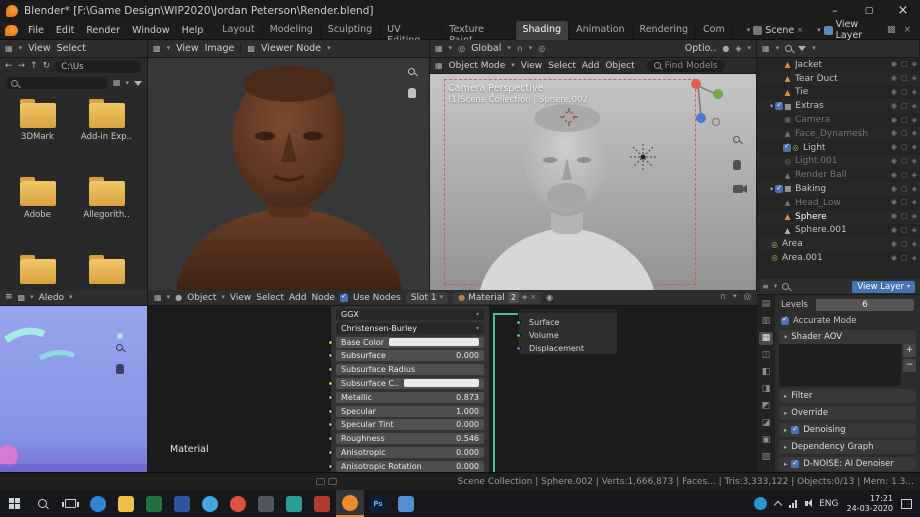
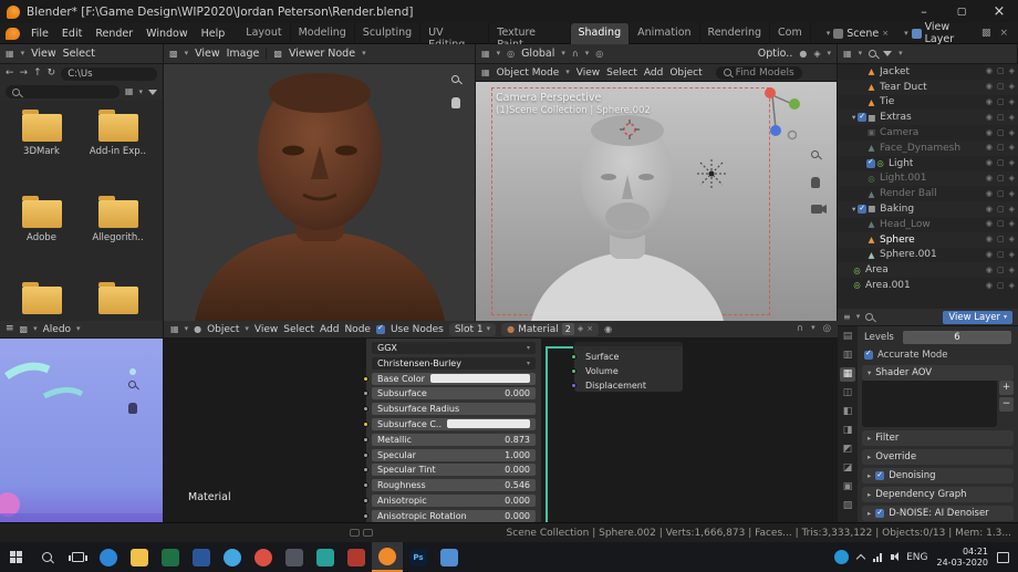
  Blender* [F:\Game Design\WIP2020\Jordan Peterson\Render.blend]
  File
  Edit
  Render
  Window
  Help
  Layout
  Modeling
  Sculpting
  Shading
  Animation
  Rendering
  Com
  Scene
  View Layer
  View
  Select
  View
  Image
  Viewer Node
  Global
  Optio..
  C:\Us
  3DMark
  Add-in Exp..
  Adobe
  Allegorith..
  Object Mode
  View
  Select
  Add
  Object
  Find Models
  Camera Perspective
  (1)Scene Collection | Sphere.002
  Jacket
  Tear Duct
  Tie
  Extras
  Camera
  Face_Dynamesh
  Light
  Light.001
  Render Ball
  Baking
  Head_Low
  Sphere
  Sphere.001
  Area
  Area.001
  View Layer
  Levels
  6
  Accurate Mode
  Shader AOV
  Filter
  Override
  Denoising
  Dependency Graph
  D-NOISE: AI Denoiser
  Aledo
  Object
  View
  Select
  Add
  Node
  Use Nodes
  Slot 1
  Material
  2
  Material
  GGX
  Christensen-Burley
  Base Color
  Subsurface
  0.000
  Subsurface Radius
  Subsurface C..
  Metallic
  0.873
  Specular
  1.000
  Specular Tint
  0.000
  Roughness
  0.546
  Anisotropic
  0.000
  Anisotropic Rotation
  0.000
  Surface
  Volume
  Displacement
  Scene Collection | Sphere.002 | Verts:1,666,873 | Faces... | Tris:3,333,122 | Objects:0/13 | Mem: 1.3...
  Ps
  ENG
- 17:21
+ 04:21
  24-03-2020
